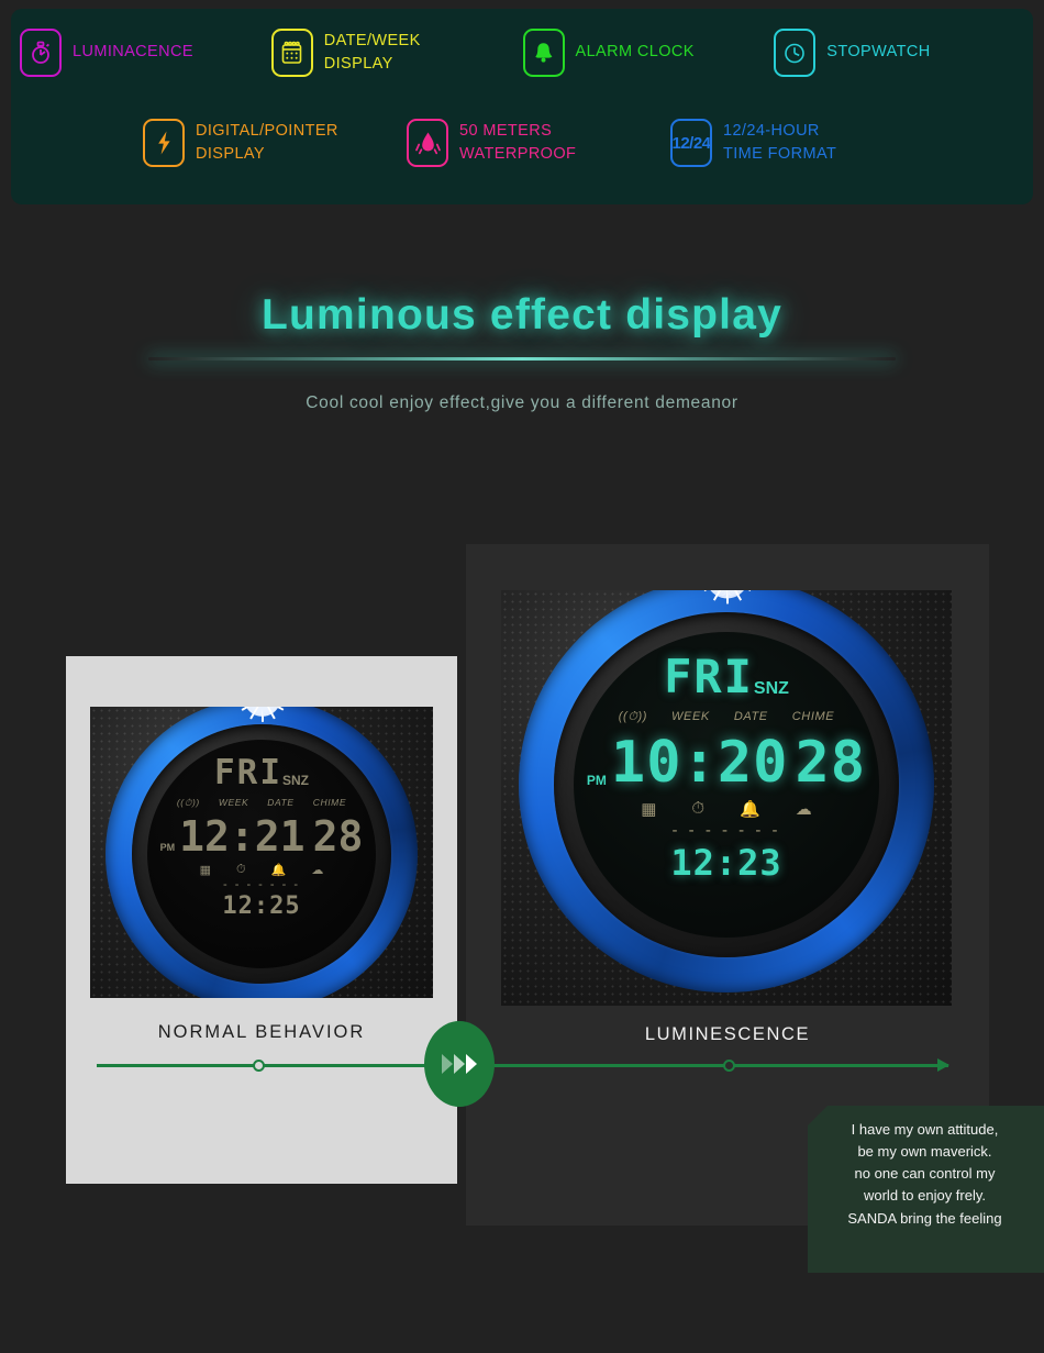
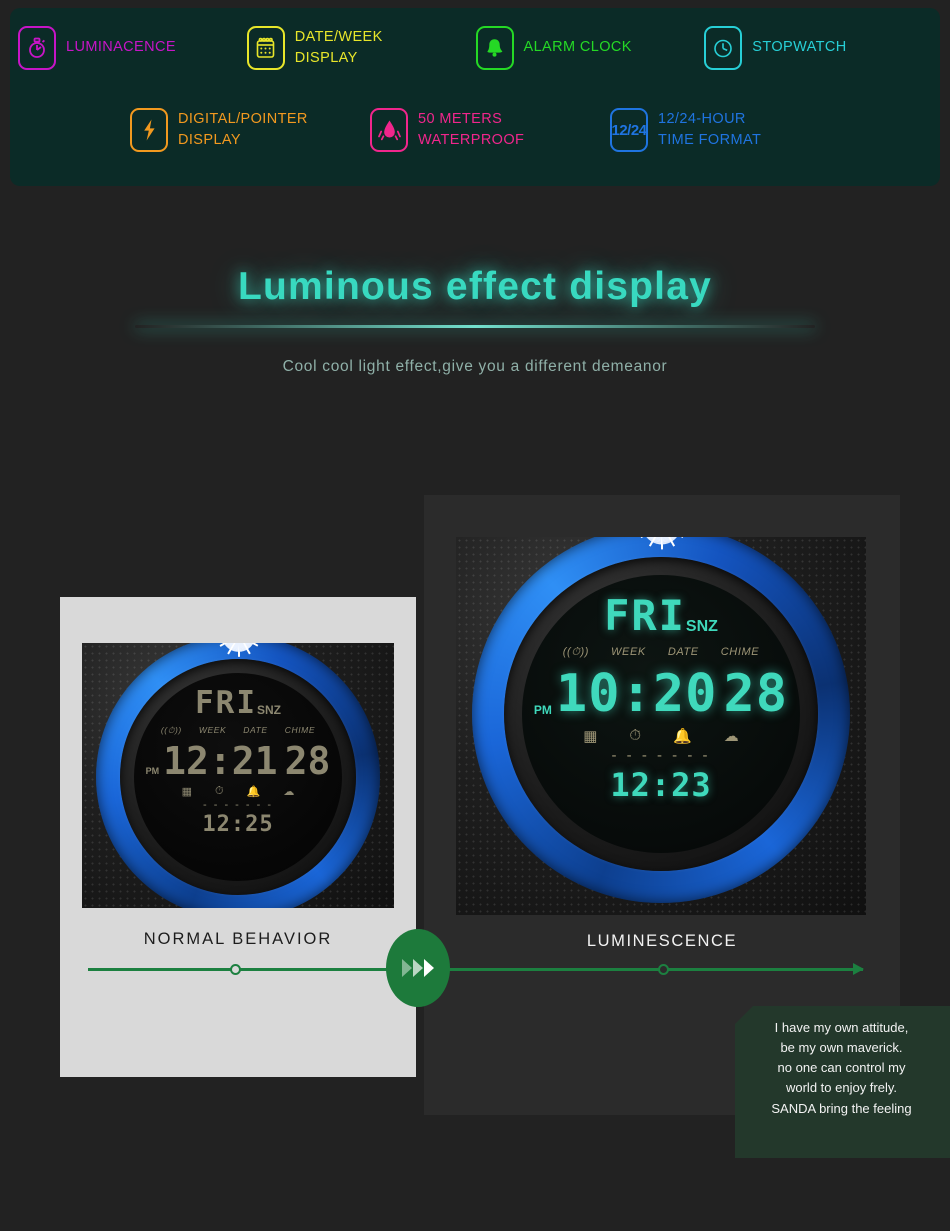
  LUMINACENCE
  DATE/WEEK
  DISPLAY
  ALARM CLOCK
  STOPWATCH
  DIGITAL/POINTER
  DISPLAY
  50 METERS
  WATERPROOF
  12/24
  12/24-HOUR
  TIME FORMAT
  Luminous effect display
- Cool cool enjoy effect,give you a different demeanor
+ Cool cool light effect,give you a different demeanor
  FRI
  SNZ
  ((⏱))
  WEEK
  DATE
  CHIME
  PM
  12:21
  28
  ▦
  ⏱
  🔔
  ☁
  - - - - - - -
  12:25
  FRI
  SNZ
  ((⏱))
  WEEK
  DATE
  CHIME
  PM
  10:20
  28
  ▦
  ⏱
  🔔
  ☁
  - - - - - - -
  12:23
  NORMAL BEHAVIOR
  LUMINESCENCE
  I have my own attitude,
  be my own maverick.
  no one can control my
  world to enjoy frely.
  SANDA bring the feeling
